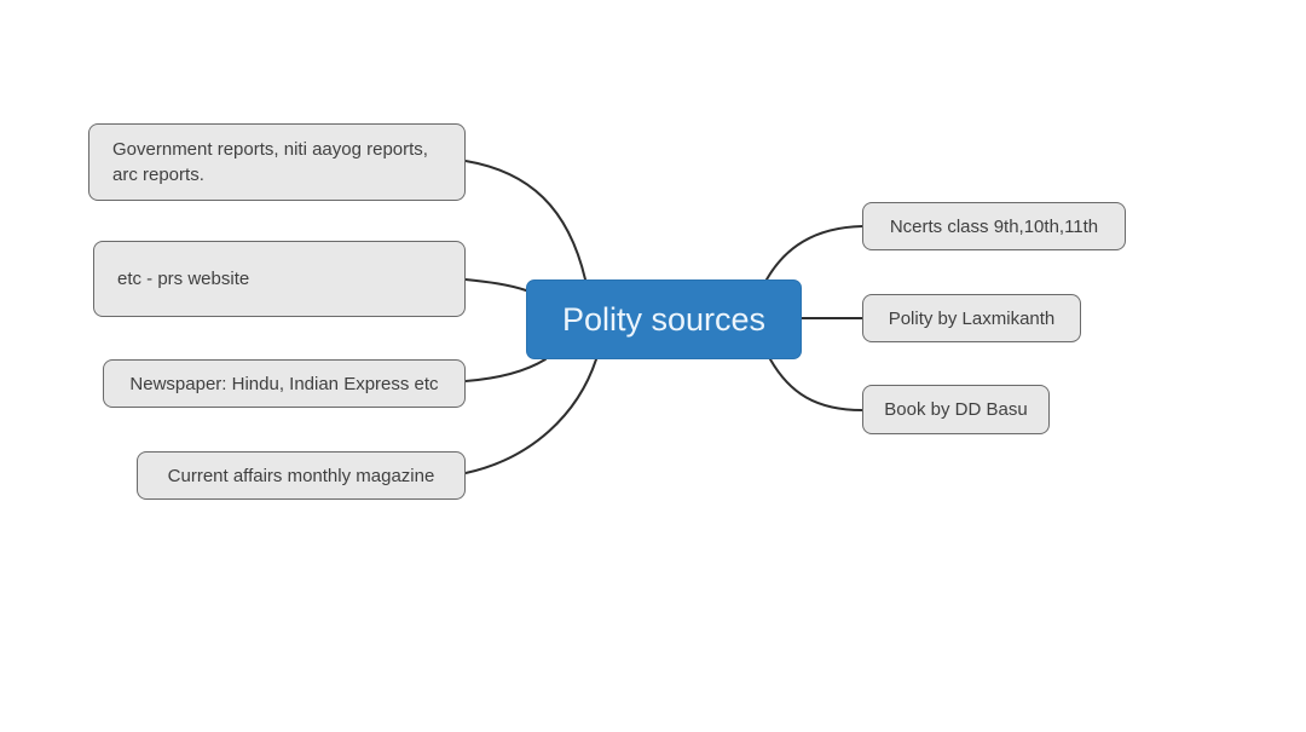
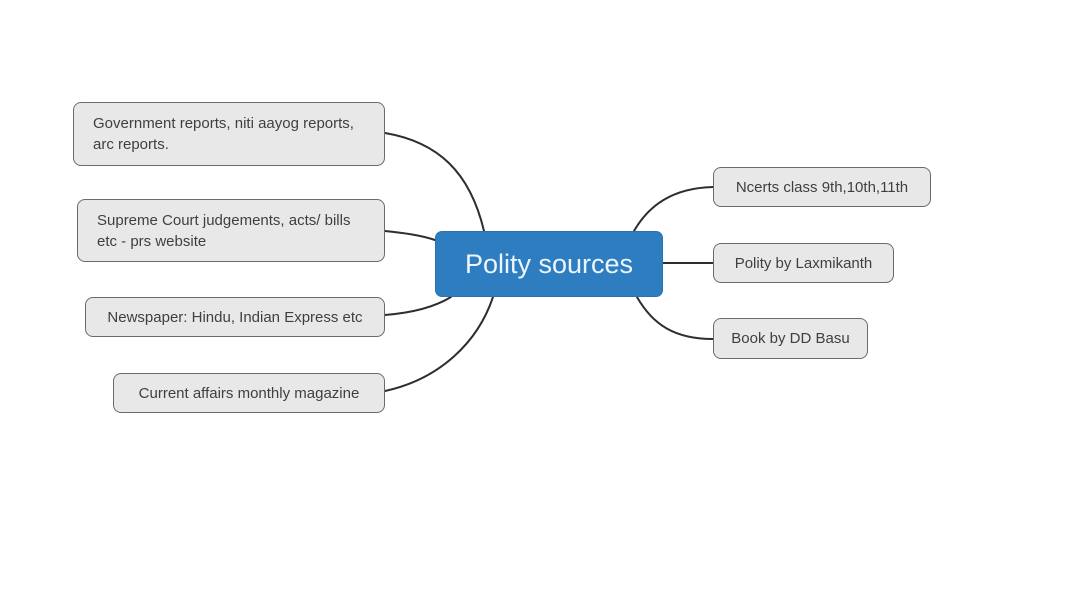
  Polity sources
  Government reports, niti aayog reports,
  arc reports.
+ Supreme Court judgements, acts/ bills
  etc - prs website
  Newspaper: Hindu, Indian Express etc
  Current affairs monthly magazine
  Ncerts class 9th,10th,11th
  Polity by Laxmikanth
  Book by DD Basu
